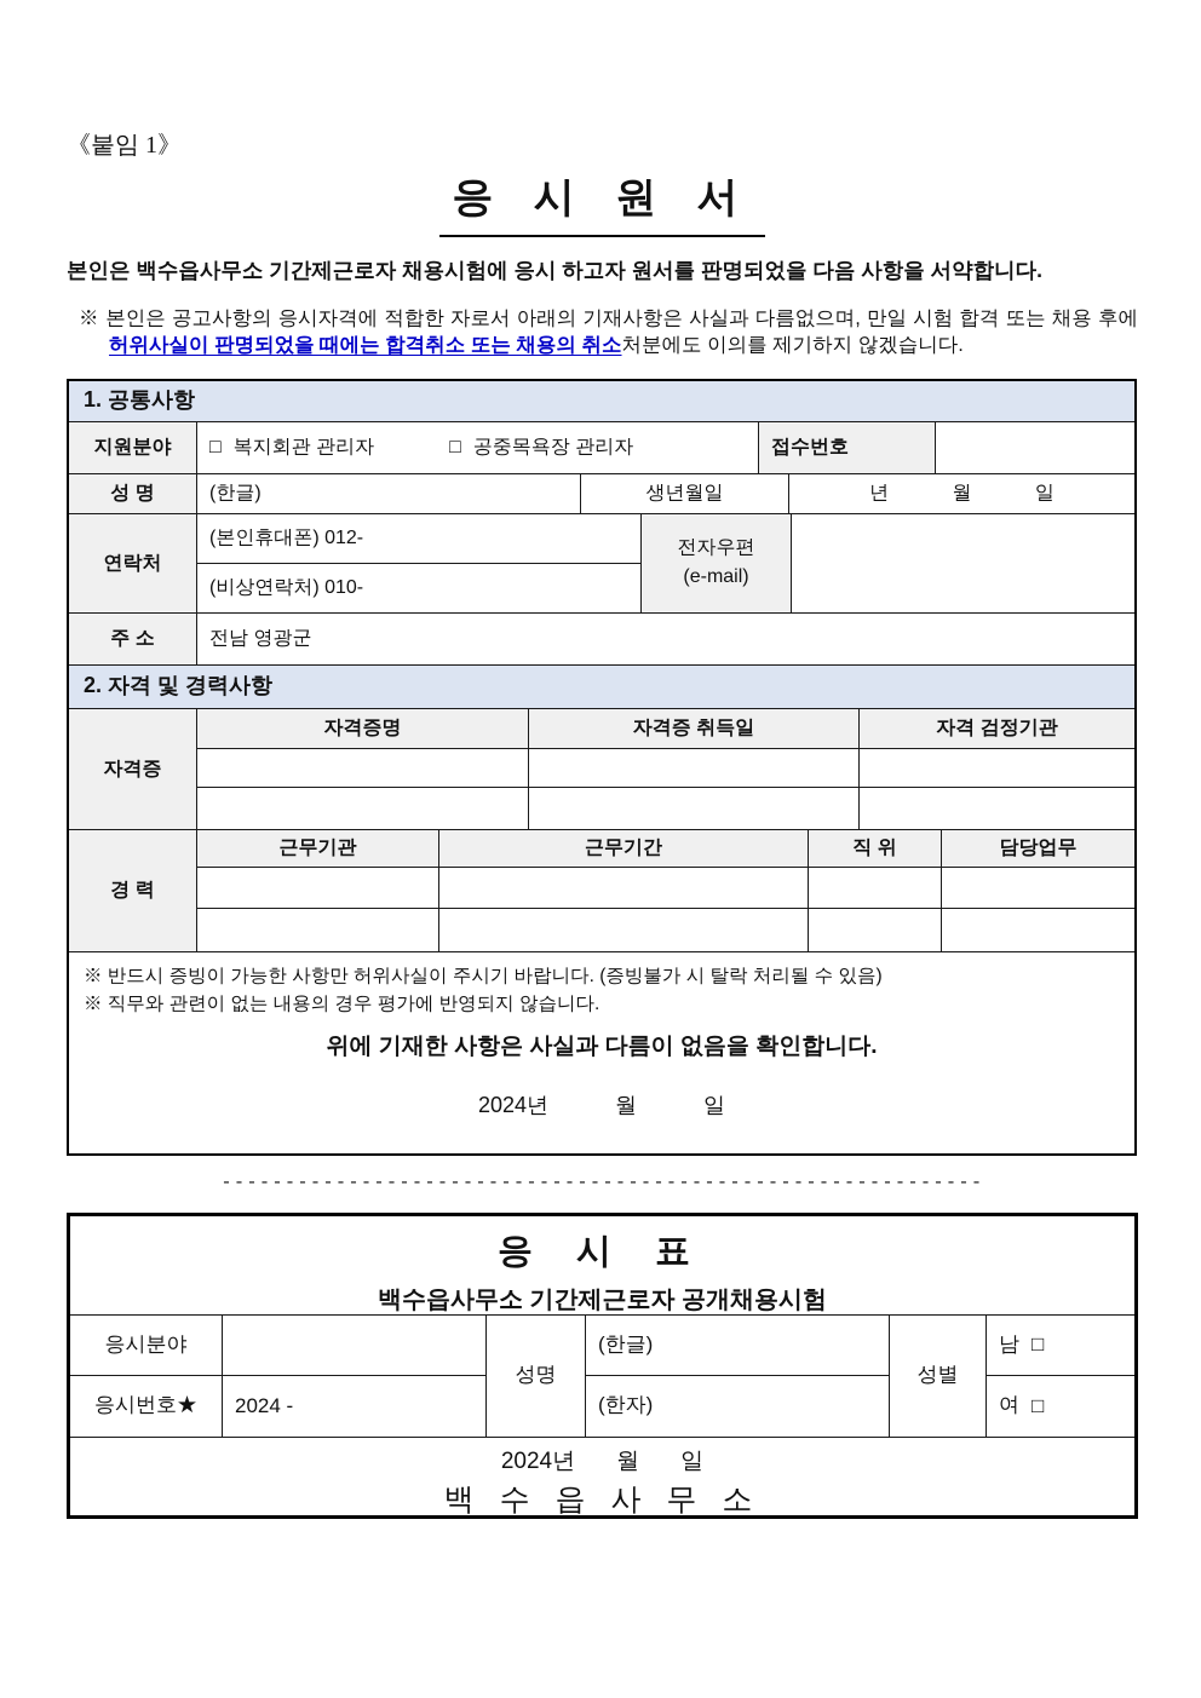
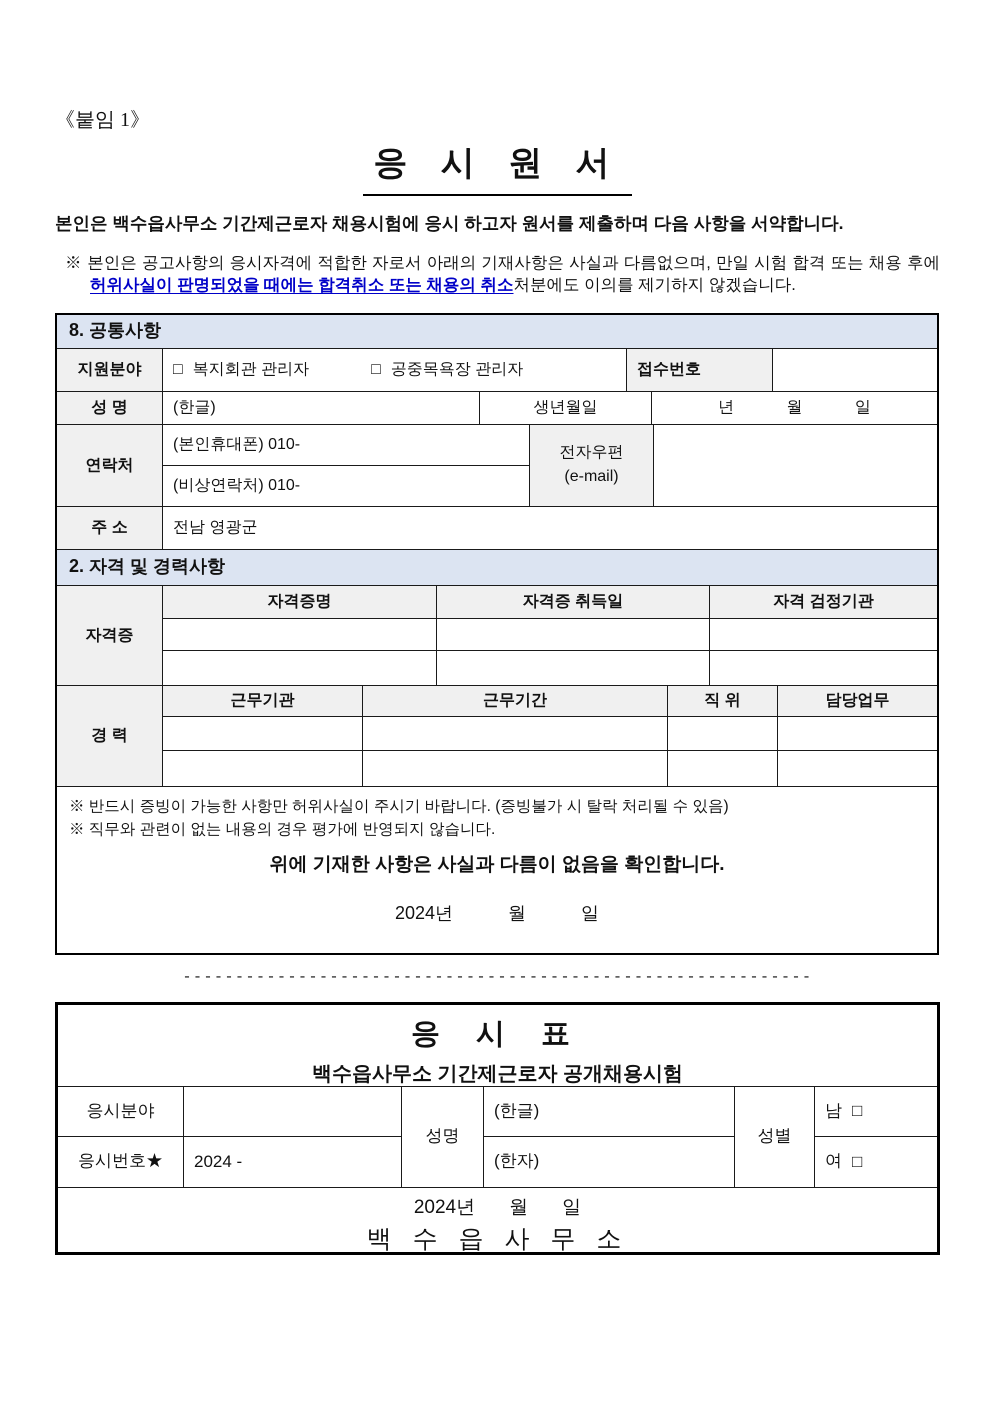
  《붙임 1》
  응 시 원 서
- 본인은 백수읍사무소 기간제근로자 채용시험에 응시 하고자 원서를 판명되었을 다음 사항을 서약합니다.
+ 본인은 백수읍사무소 기간제근로자 채용시험에 응시 하고자 원서를 제출하며 다음 사항을 서약합니다.
  ※ 본인은 공고사항의 응시자격에 적합한 자로서 아래의 기재사항은 사실과 다름없으며, 만일 시험 합격 또는 채용 후에 허위사실이 판명되었을 때에는 합격취소 또는 채용의 취소처분에도 이의를 제기하지 않겠습니다.
- 1. 공통사항
+ 8. 공통사항
  지원분야
  □
  복지회관 관리자
  □
  공중목욕장 관리자
  접수번호
  성 명
  (한글)
  생년월일
  년
  월
  일
  연락처
- (본인휴대폰) 012-
+ (본인휴대폰) 010-
  (비상연락처) 010-
  전자우편
  (e-mail)
  주 소
  전남 영광군
  2. 자격 및 경력사항
  자격증
  자격증명
  자격증 취득일
  자격 검정기관
  경 력
  근무기관
  근무기간
  직 위
  담당업무
  ※ 반드시 증빙이 가능한 사항만 허위사실이 주시기 바랍니다. (증빙불가 시 탈락 처리될 수 있음)
  ※ 직무와 관련이 없는 내용의 경우 평가에 반영되지 않습니다.
  위에 기재한 사항은 사실과 다름이 없음을 확인합니다.
  2024년
  월
  일
  ------------------------------------------------------------
  응 시 표
  백수읍사무소 기간제근로자 공개채용시험
  응시분야
  응시번호★
  2024 -
  성명
  (한글)
  (한자)
  성별
  남
  □
  여
  □
  2024년
  월
  일
  백 수 읍 사 무 소
